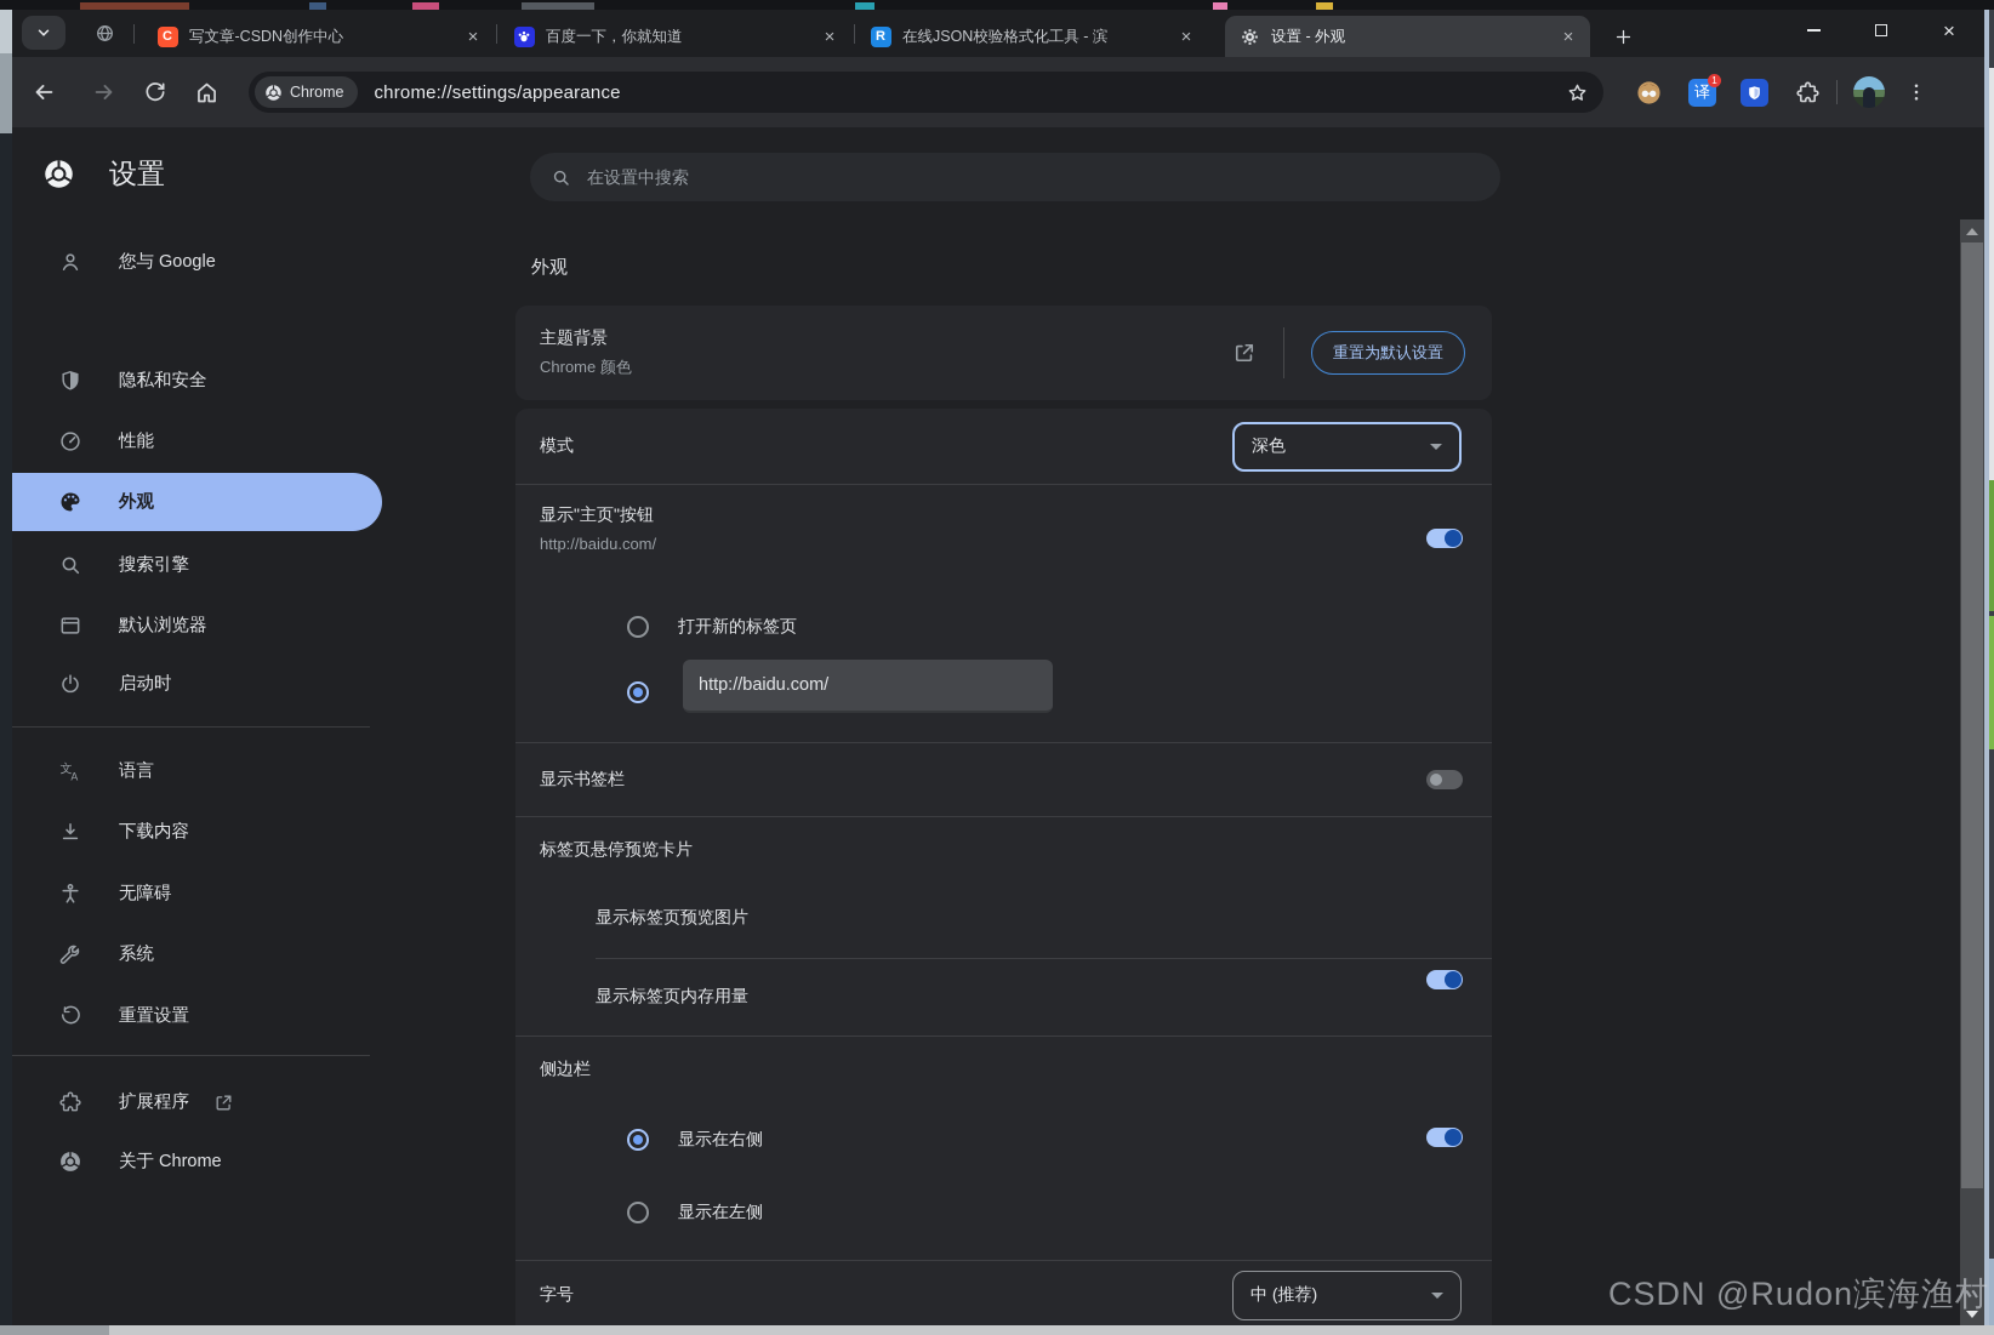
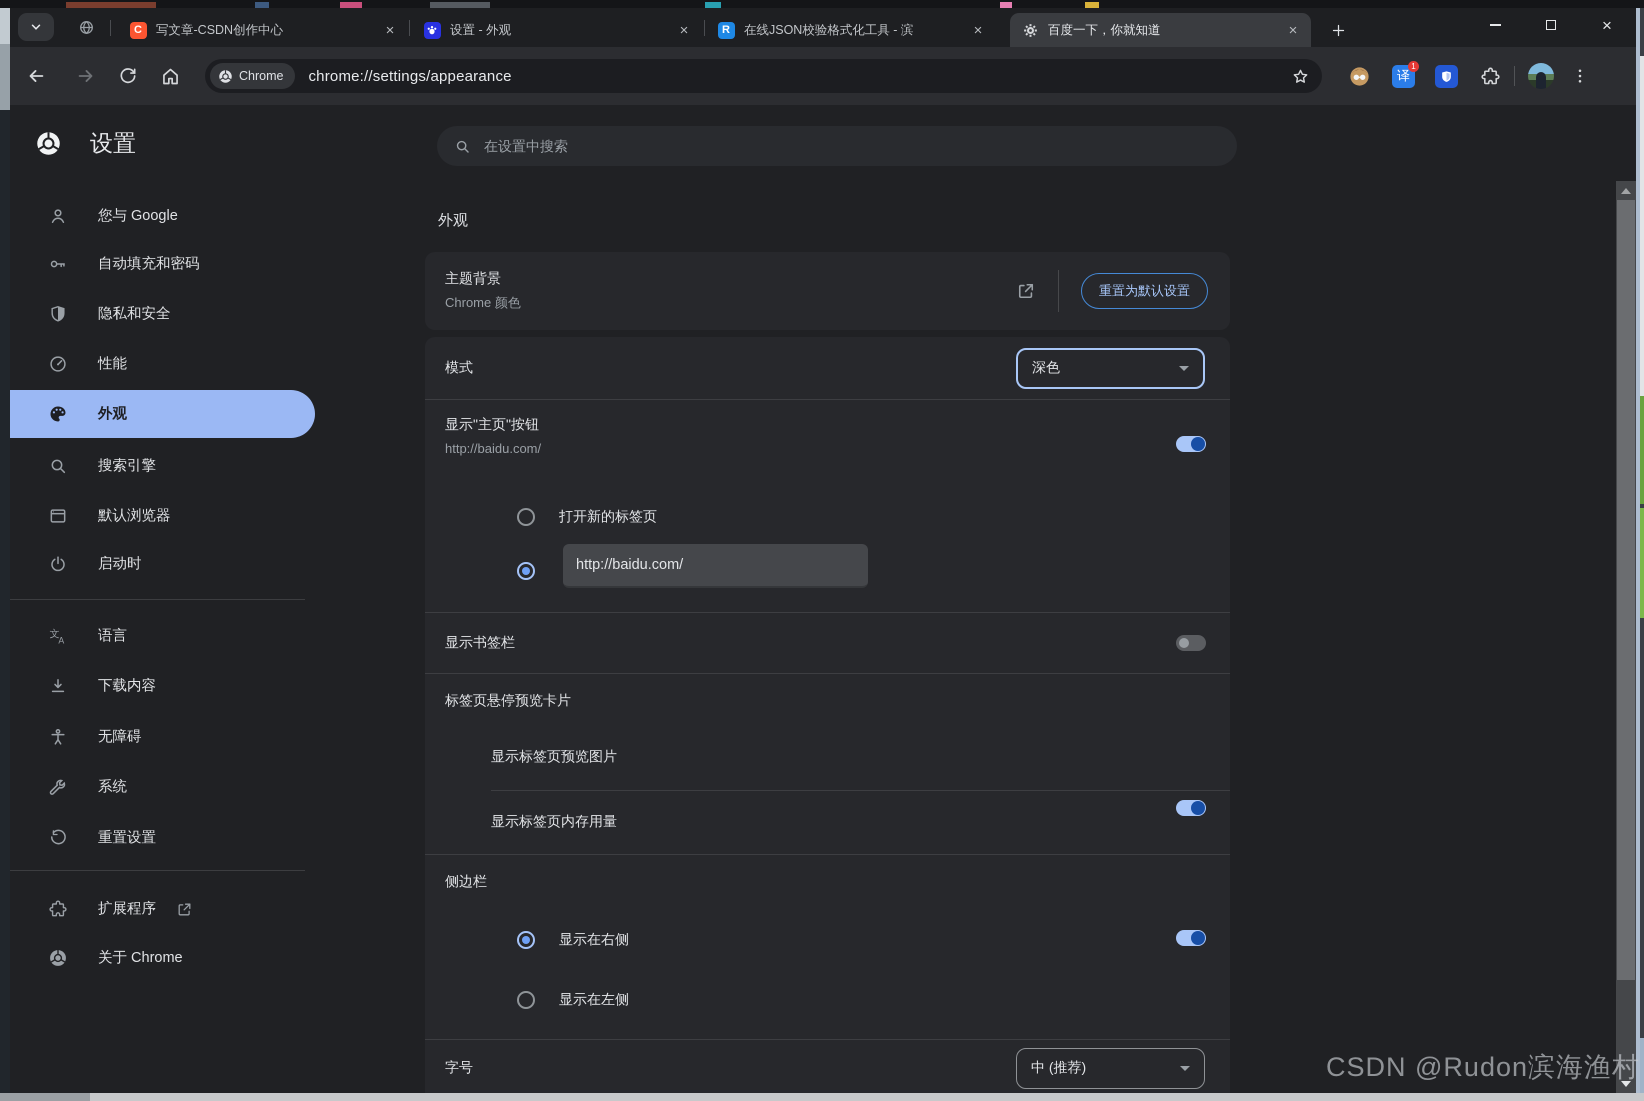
  C
  写文章-CSDN创作中心
  ×
- 百度一下，你就知道
+ 设置 - 外观
  ×
  R
  在线JSON校验格式化工具 - 滨
  ×
- 设置 - 外观
+ 百度一下，你就知道
  ×
  ×
  Chrome
  chrome://settings/appearance
  译
  1
  设置
  您与 Google
+ 自动填充和密码
  隐私和安全
  性能
  外观
  搜索引擎
  默认浏览器
  启动时
  文
  A
  语言
  下载内容
  无障碍
  系统
  重置设置
  扩展程序
  关于 Chrome
  在设置中搜索
  外观
  主题背景
  Chrome 颜色
  重置为默认设置
  模式
  深色
  显示"主页"按钮
  http://baidu.com/
  打开新的标签页
  http://baidu.com/
  显示书签栏
  标签页悬停预览卡片
  显示标签页预览图片
  显示标签页内存用量
  侧边栏
  显示在右侧
  显示在左侧
  字号
  中 (推荐)
  CSDN @Rudon滨海渔村
